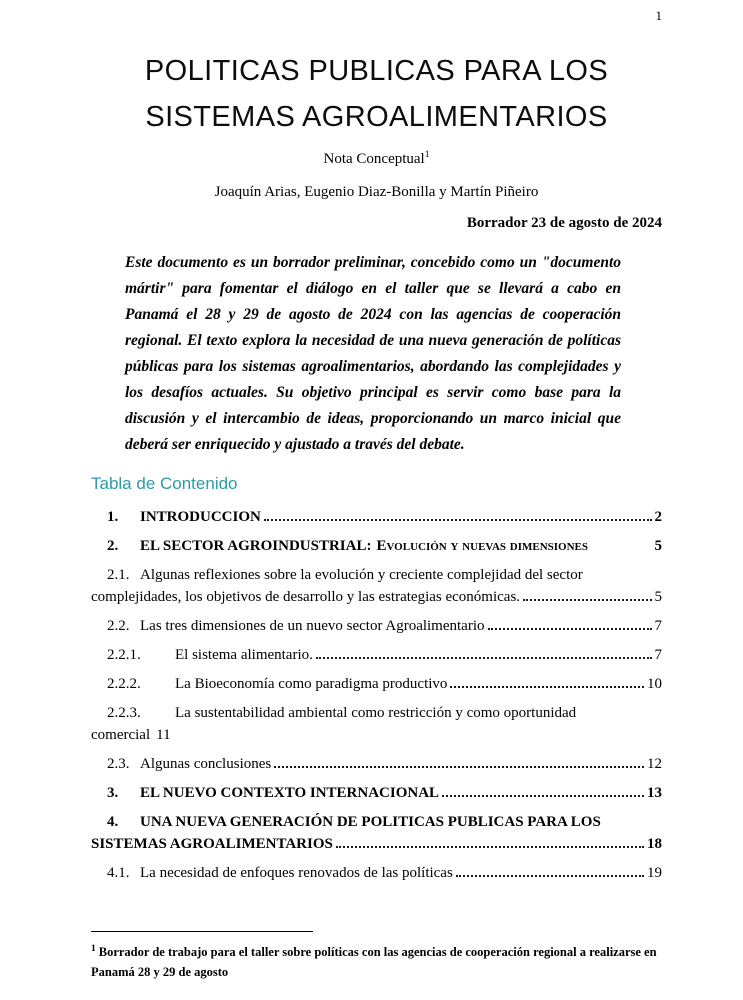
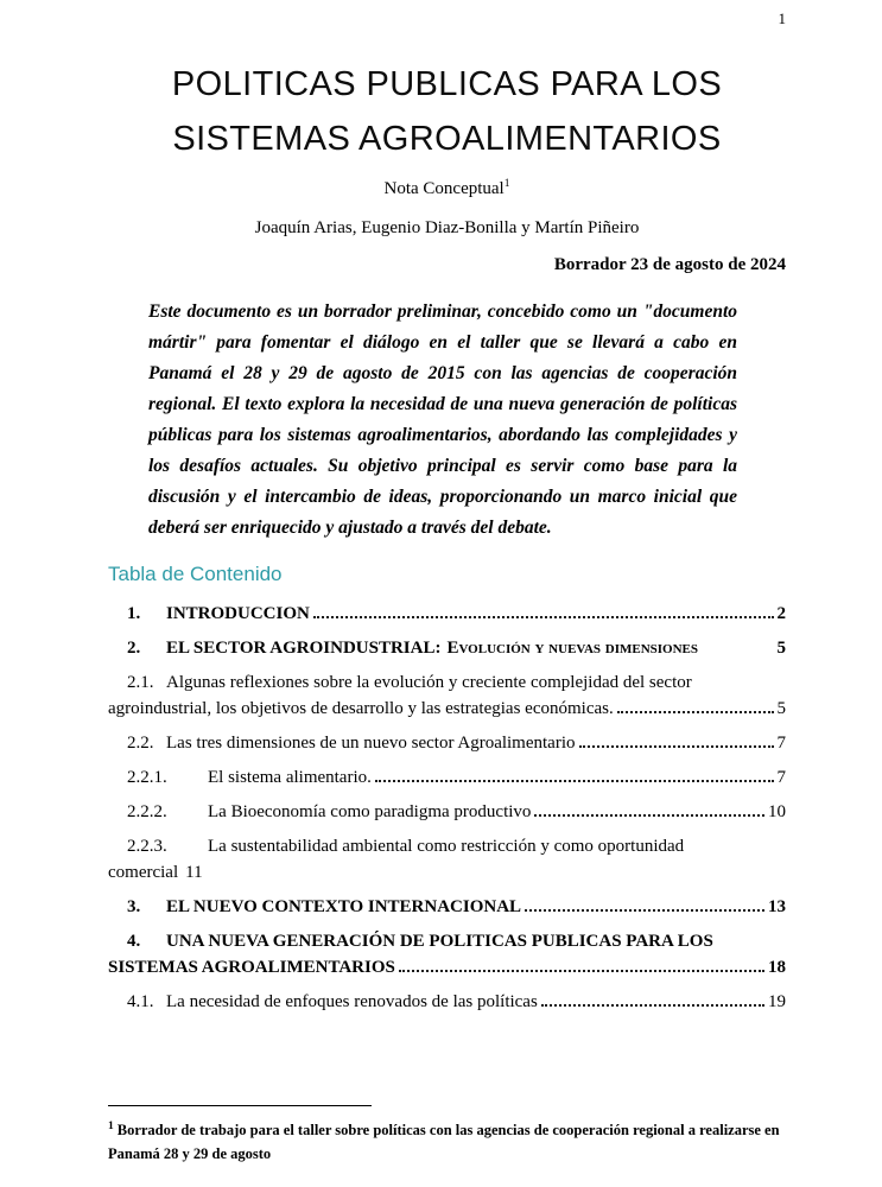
  1
  POLITICAS PUBLICAS PARA LOS
  SISTEMAS AGROALIMENTARIOS
  Nota Conceptual1
  Joaquín Arias, Eugenio Diaz-Bonilla y Martín Piñeiro
  Borrador 23 de agosto de 2024
- Este documento es un borrador preliminar, concebido como un "documento mártir" para fomentar el diálogo en el taller que se llevará a cabo en Panamá el 28 y 29 de agosto de 2024 con las agencias de cooperación regional. El texto explora la necesidad de una nueva generación de políticas públicas para los sistemas agroalimentarios, abordando las complejidades y los desafíos actuales. Su objetivo principal es servir como base para la discusión y el intercambio de ideas, proporcionando un marco inicial que deberá ser enriquecido y ajustado a través del debate.
+ Este documento es un borrador preliminar, concebido como un "documento mártir" para fomentar el diálogo en el taller que se llevará a cabo en Panamá el 28 y 29 de agosto de 2015 con las agencias de cooperación regional. El texto explora la necesidad de una nueva generación de políticas públicas para los sistemas agroalimentarios, abordando las complejidades y los desafíos actuales. Su objetivo principal es servir como base para la discusión y el intercambio de ideas, proporcionando un marco inicial que deberá ser enriquecido y ajustado a través del debate.
  Tabla de Contenido
  1.
  INTRODUCCION
  2
  2.
  EL SECTOR AGROINDUSTRIAL:
  Evolución y nuevas dimensiones
  5
  2.1. Algunas reflexiones sobre la evolución y creciente complejidad del sector
- complejidades, los objetivos de desarrollo y las estrategias económicas.
+ agroindustrial, los objetivos de desarrollo y las estrategias económicas.
  5
  2.2.
  Las tres dimensiones de un nuevo sector Agroalimentario
  7
  2.2.1.
  El sistema alimentario.
  7
  2.2.2.
  La Bioeconomía como paradigma productivo
  10
  2.2.3. La sustentabilidad ambiental como restricción y como oportunidad
  comercial 11
- 2.3.
- Algunas conclusiones
- 12
  3.
  EL NUEVO CONTEXTO INTERNACIONAL
  13
  4. UNA NUEVA GENERACIÓN DE POLITICAS PUBLICAS PARA LOS
  SISTEMAS AGROALIMENTARIOS
  18
  4.1.
  La necesidad de enfoques renovados de las políticas
  19
  1 Borrador de trabajo para el taller sobre políticas con las agencias de cooperación regional a realizarse en Panamá 28 y 29 de agosto
